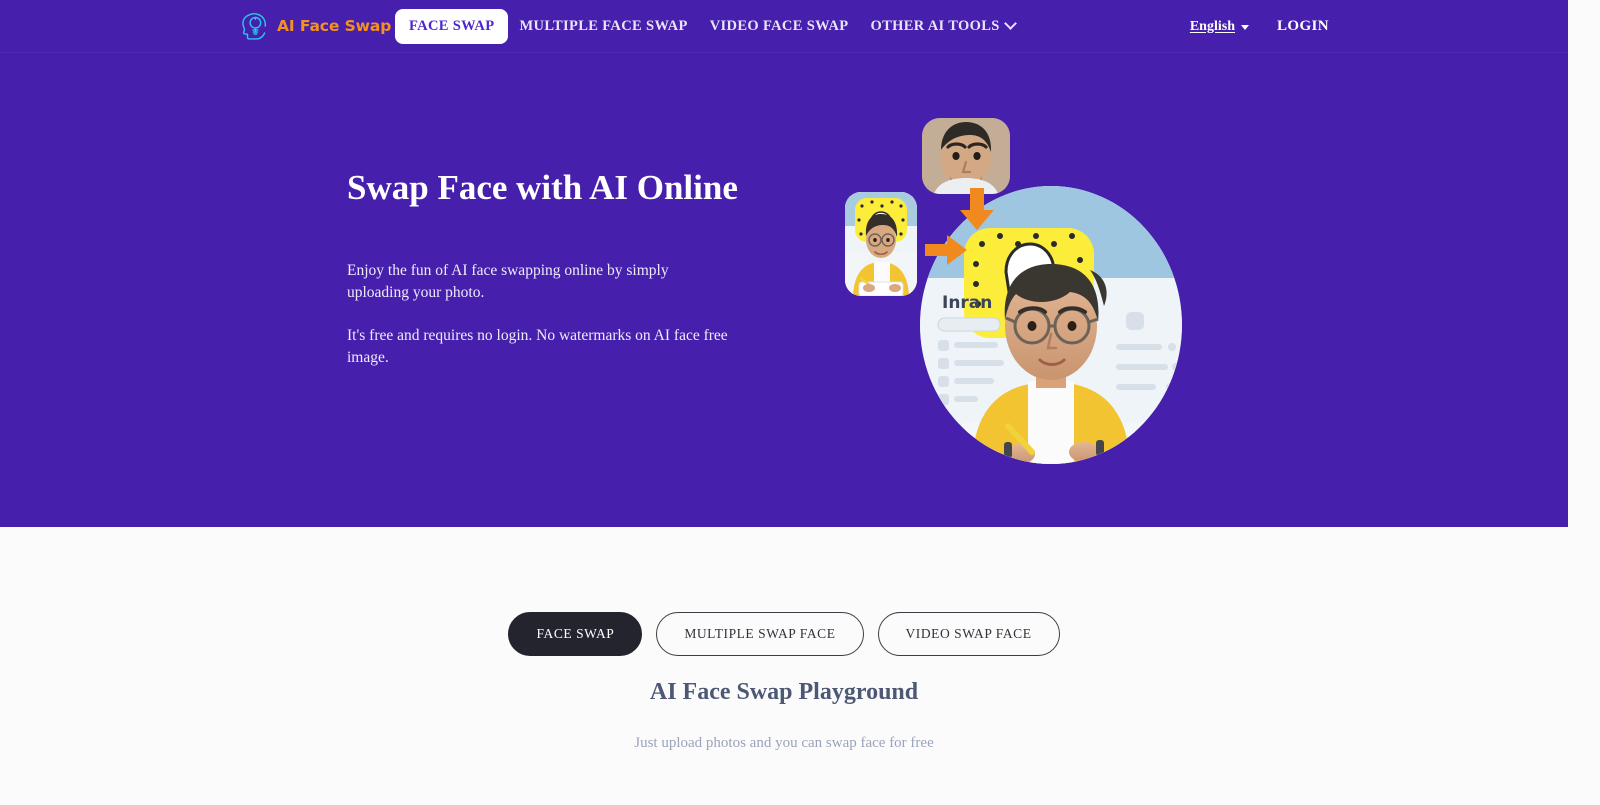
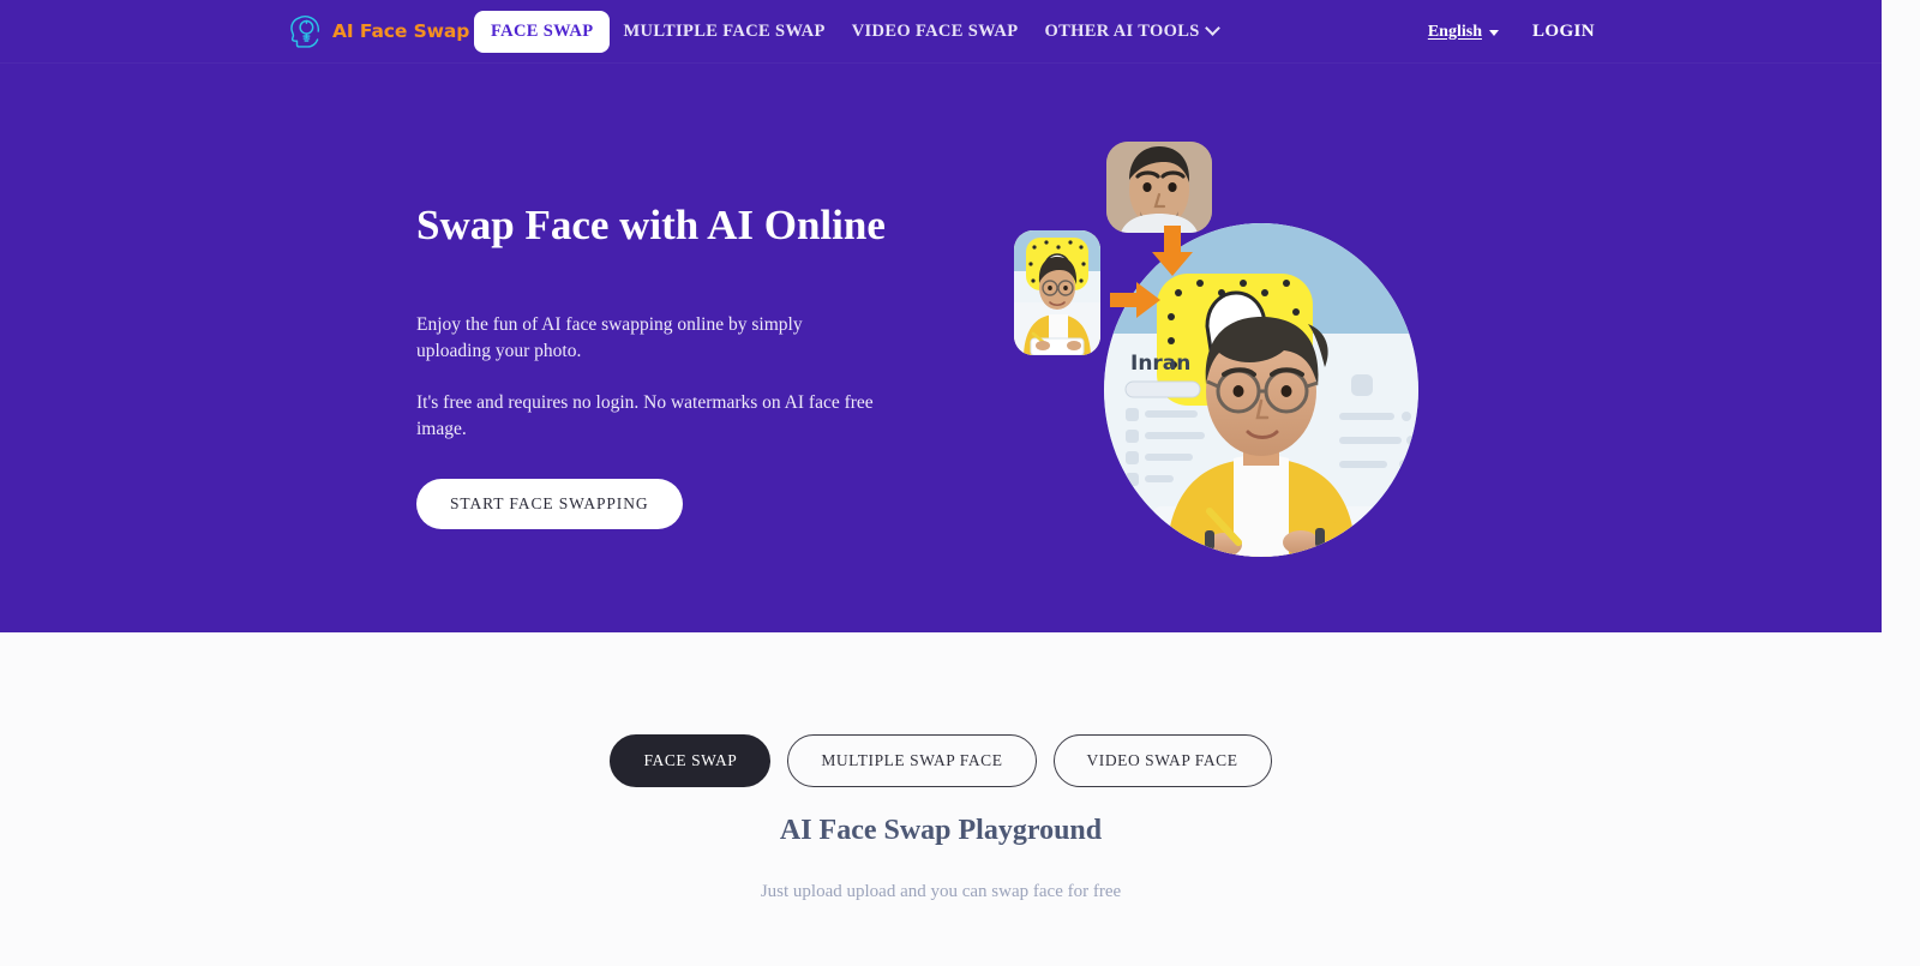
  AI Face Swap
  FACE SWAP
  MULTIPLE FACE SWAP
  VIDEO FACE SWAP
  OTHER AI TOOLS
  English
  LOGIN
  Swap Face with AI Online
  Enjoy the fun of AI face swapping online by simply uploading your photo.
  It's free and requires no login. No watermarks on AI face free image.
+ START FACE SWAPPING
  Inran
  FACE SWAP
  MULTIPLE SWAP FACE
  VIDEO SWAP FACE
  AI Face Swap Playground
- Just upload photos and you can swap face for free
+ Just upload upload and you can swap face for free
